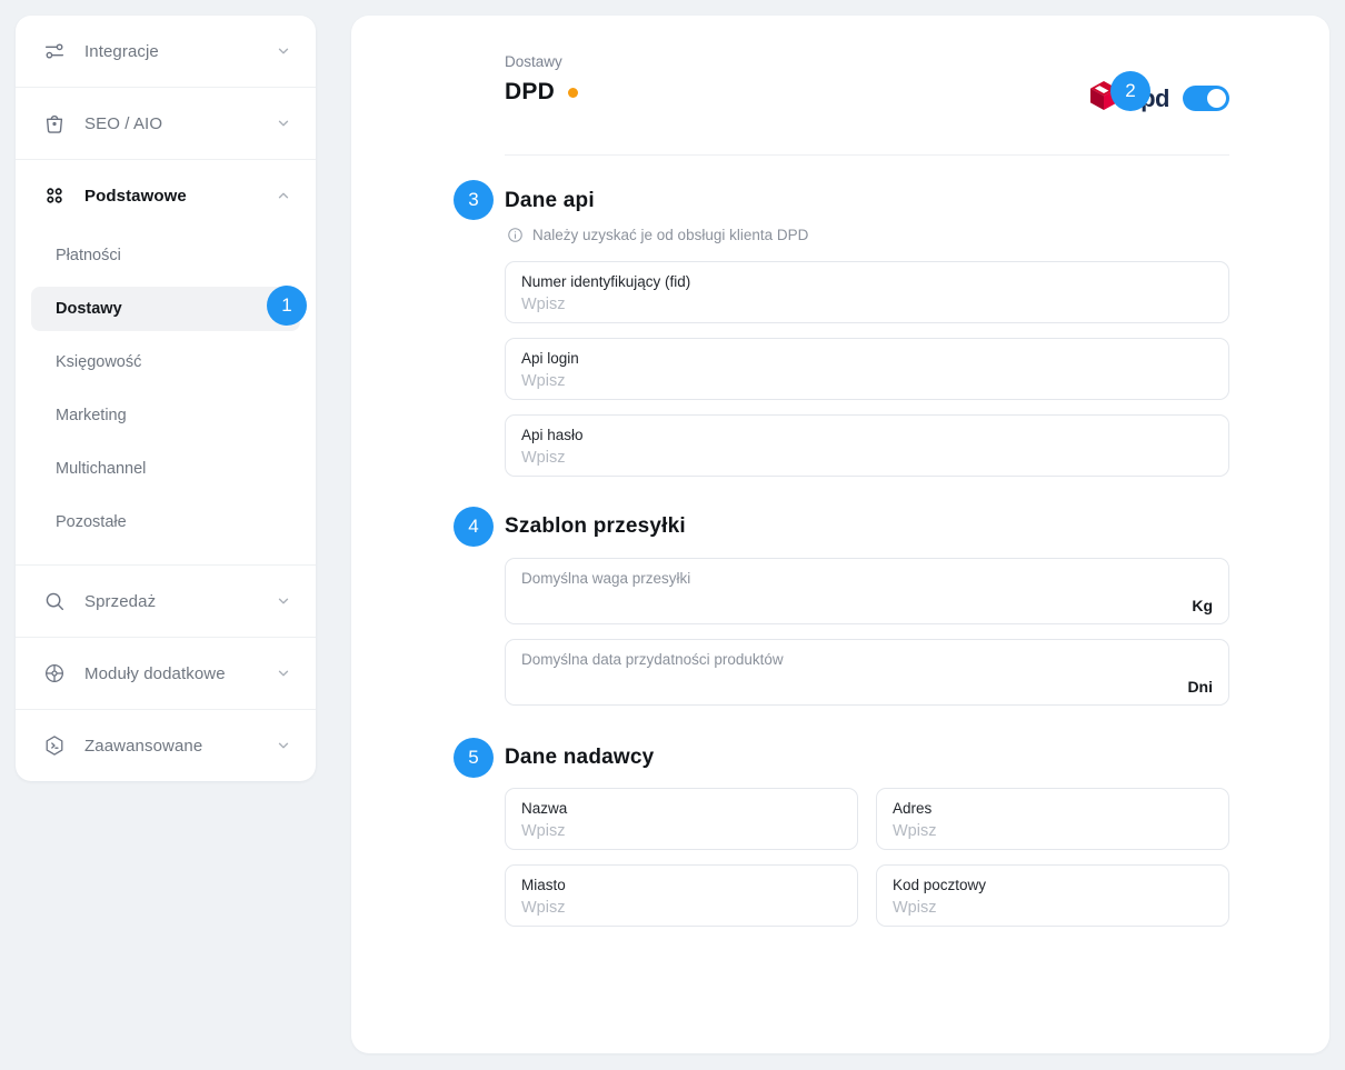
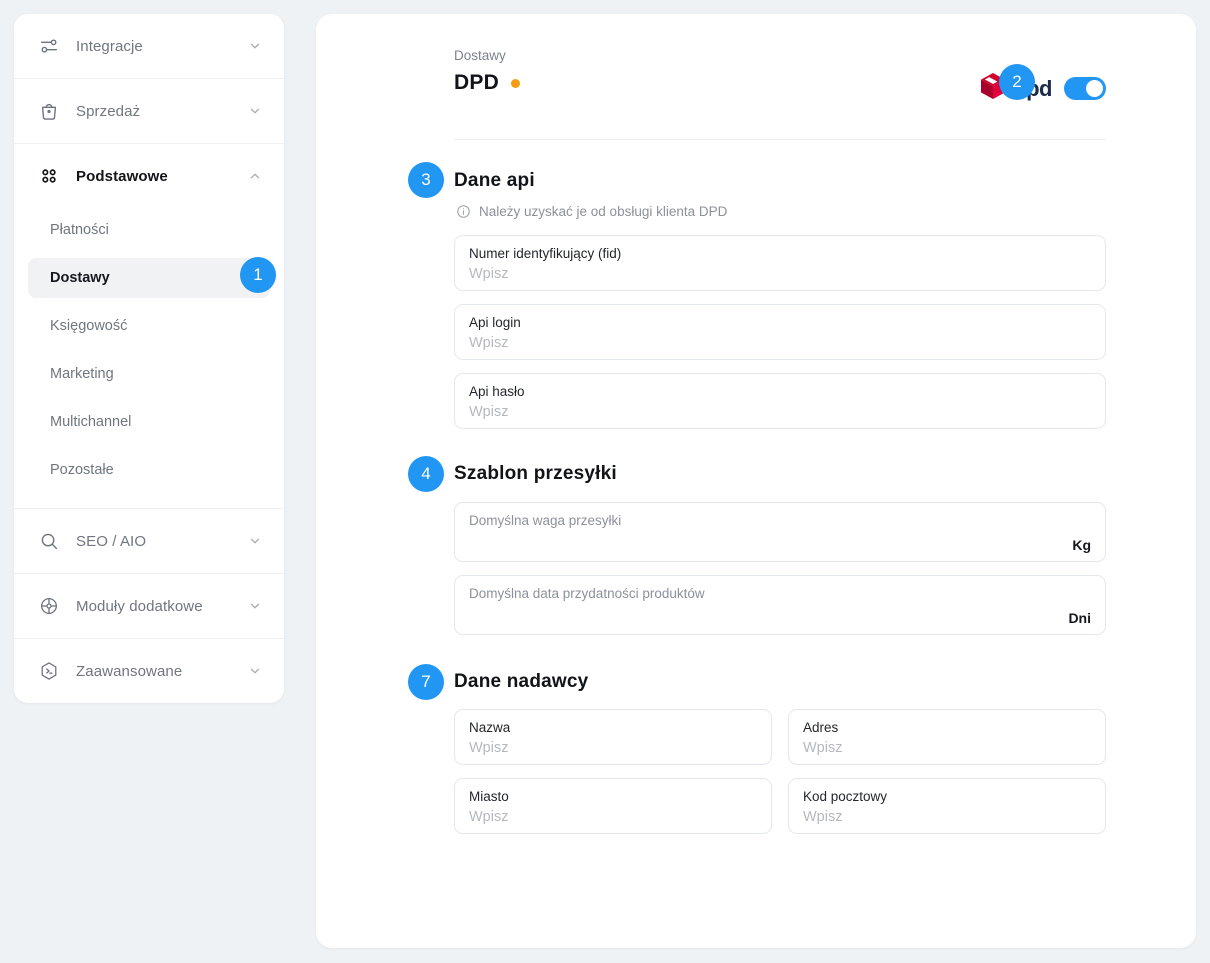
  Integracje
- SEO / AIO
+ Sprzedaż
  Podstawowe
  Płatności
  Dostawy
  Księgowość
  Marketing
  Multichannel
  Pozostałe
- Sprzedaż
+ SEO / AIO
  Moduły dodatkowe
  Zaawansowane
  Dostawy
  DPD
  3
  Dane api
  Należy uzyskać je od obsługi klienta DPD
  Numer identyfikujący (fid)
  Wpisz
  Api login
  Wpisz
  Api hasło
  Wpisz
  4
  Szablon przesyłki
  Domyślna waga przesyłki
  Kg
  Domyślna data przydatności produktów
  Dni
- 5
+ 7
  Dane nadawcy
  Nazwa
  Wpisz
  Adres
  Wpisz
  Miasto
  Wpisz
  Kod pocztowy
  Wpisz
  1
  2
